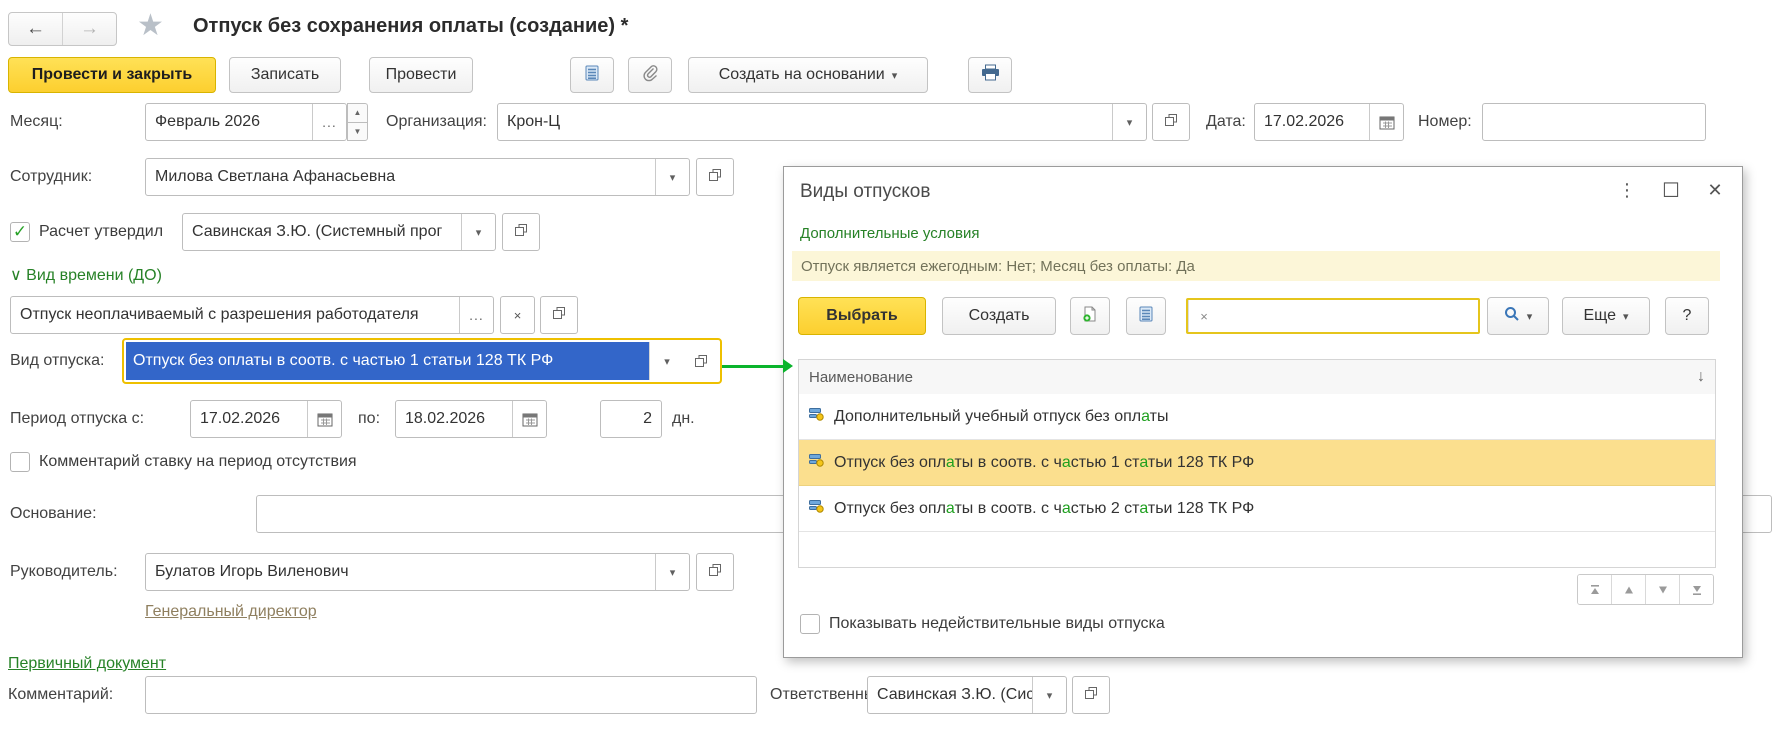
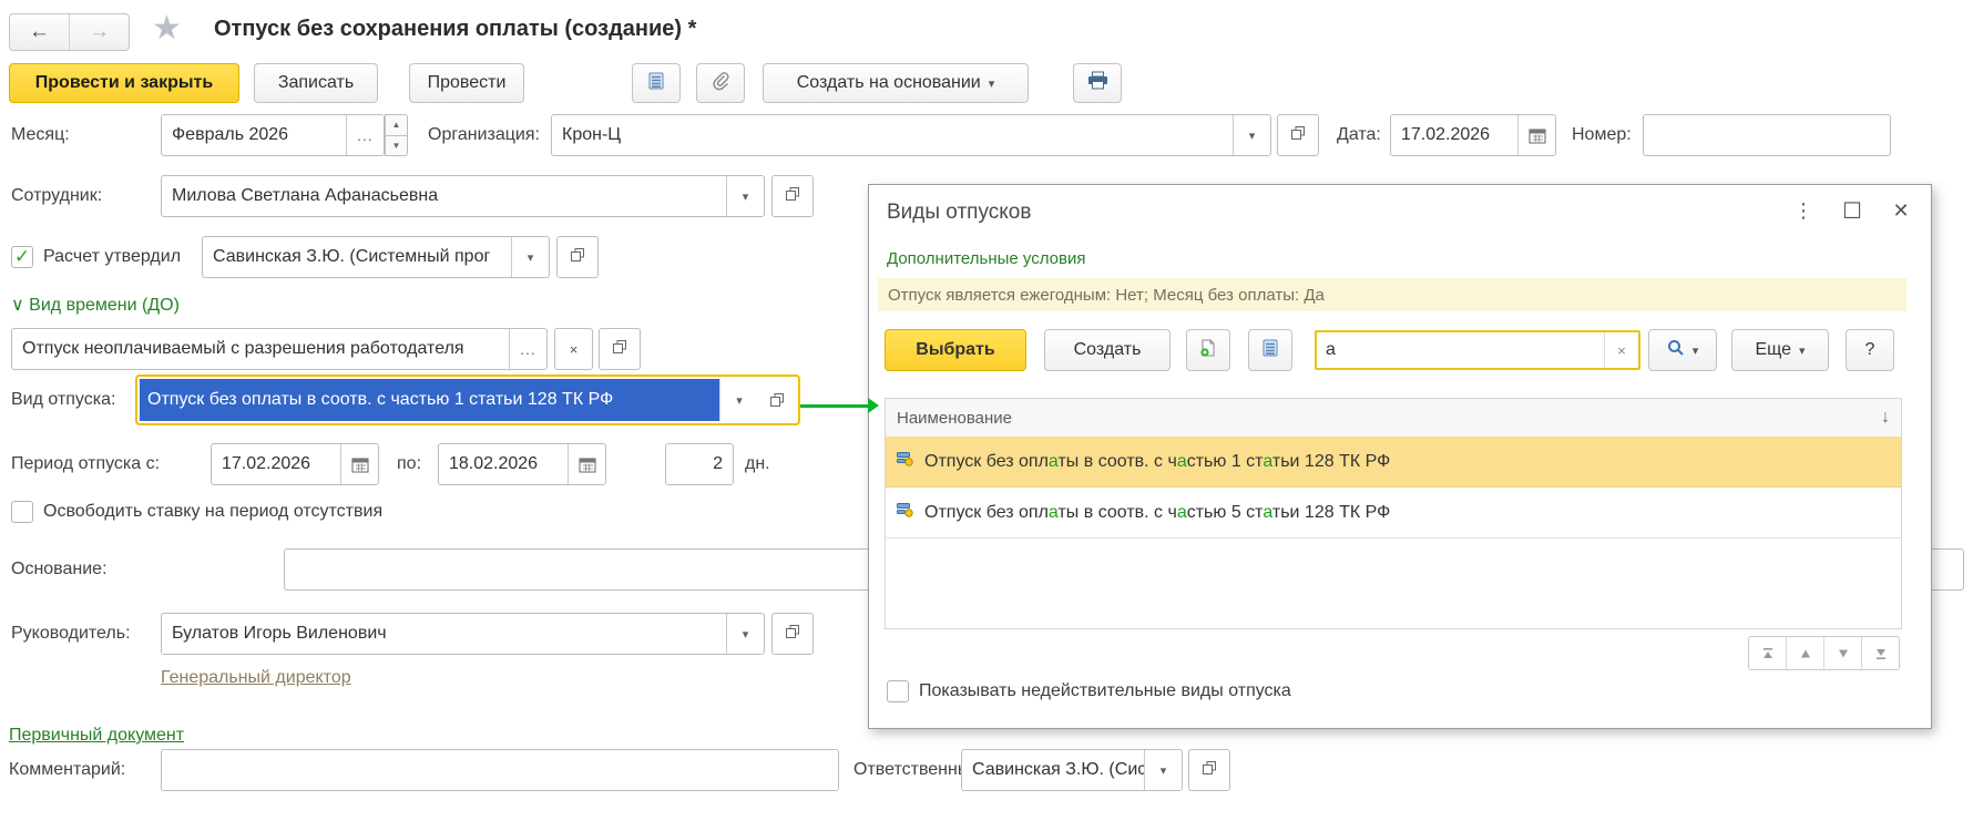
  ←
  →
  ★
  Отпуск без сохранения оплаты (создание) *
  Провести и закрыть
  Записать
  Провести
  Создать на основании
  ▾
  Месяц:
  Февраль 2026
  ...
  ▲
  ▼
  Организация:
  Крон-Ц
  ▾
  Дата:
  17.02.2026
  Номер:
  Сотрудник:
  Милова Светлана Афанасьевна
  ▾
  ✓
  Расчет утвердил
  Савинская З.Ю. (Системный прог
  ▾
  ∨ Вид времени (ДО)
  Отпуск неоплачиваемый с разрешения работодателя
  ...
  ×
  Вид отпуска:
  Отпуск без оплаты в соотв. с частью 1 статьи 128 ТК РФ
  ▾
  Период отпуска с:
  17.02.2026
  по:
  18.02.2026
  2
  дн.
- Комментарий ставку на период отсутствия
+ Освободить ставку на период отсутствия
  Основание:
  Руководитель:
  Булатов Игорь Виленович
  ▾
  Генеральный директор
  Первичный документ
  Комментарий:
  Ответственн
  Савинская З.Ю. (Сис
  ▾
  Виды отпусков
  ⋮
  ☐
  ✕
  Дополнительные условия
  Отпуск является ежегодным: Нет; Месяц без оплаты: Да
  Выбрать
  Создать
+ а
  ×
  ▾
  Еще
  ▾
  ?
  Наименование
  ↓
- Дополнительный учебный отпуск без оплаты
  Отпуск без оплаты в соотв. с частью 1 статьи 128 ТК РФ
- Отпуск без оплаты в соотв. с частью 2 статьи 128 ТК РФ
+ Отпуск без оплаты в соотв. с частью 5 статьи 128 ТК РФ
  Показывать недействительные виды отпуска
